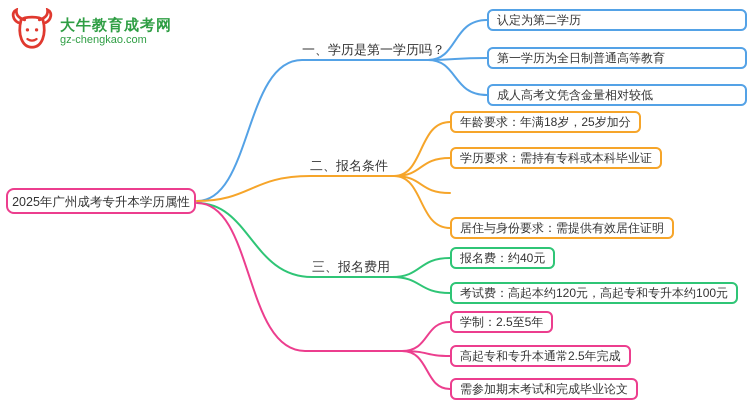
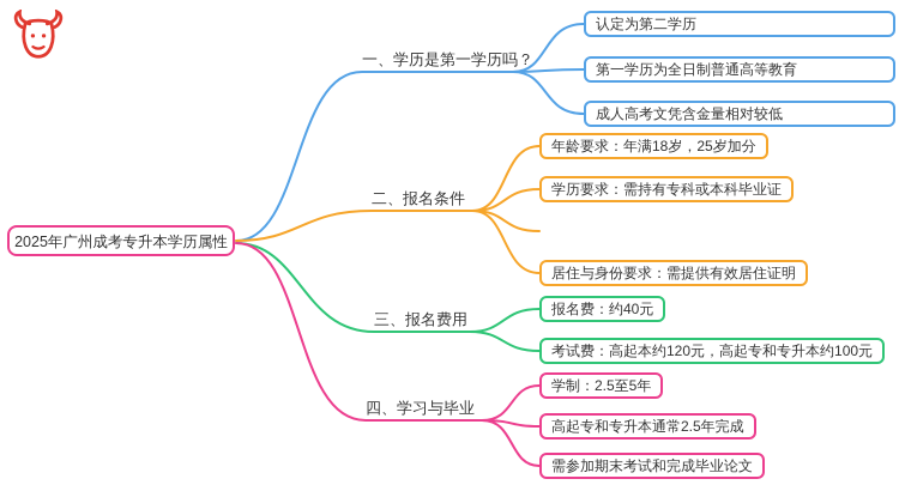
- 大牛教育成考网
- gz-chengkao.com
  2025年广州成考专升本学历属性
  一、学历是第一学历吗？
  二、报名条件
  三、报名费用
+ 四、学习与毕业
  认定为第二学历
  第一学历为全日制普通高等教育
  成人高考文凭含金量相对较低
  年龄要求：年满18岁，25岁加分
  学历要求：需持有专科或本科毕业证
  居住与身份要求：需提供有效居住证明
  报名费：约40元
  考试费：高起本约120元，高起专和专升本约100元
  学制：2.5至5年
  高起专和专升本通常2.5年完成
  需参加期末考试和完成毕业论文
